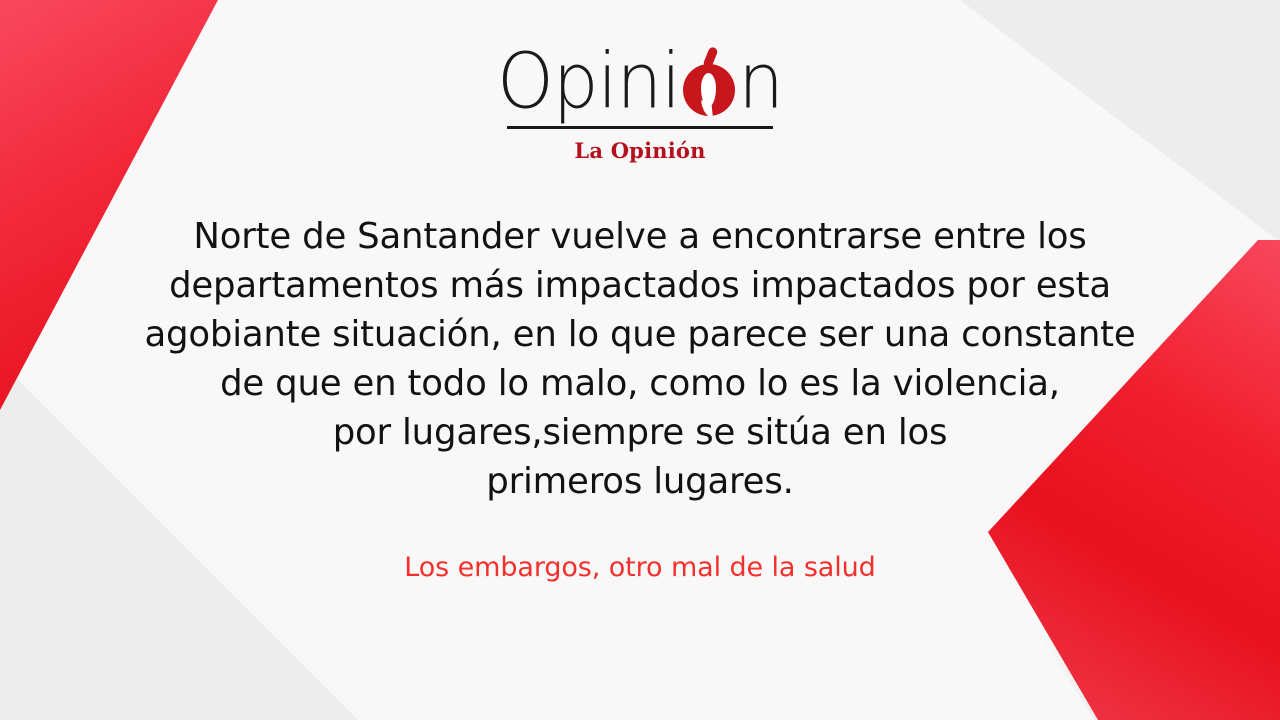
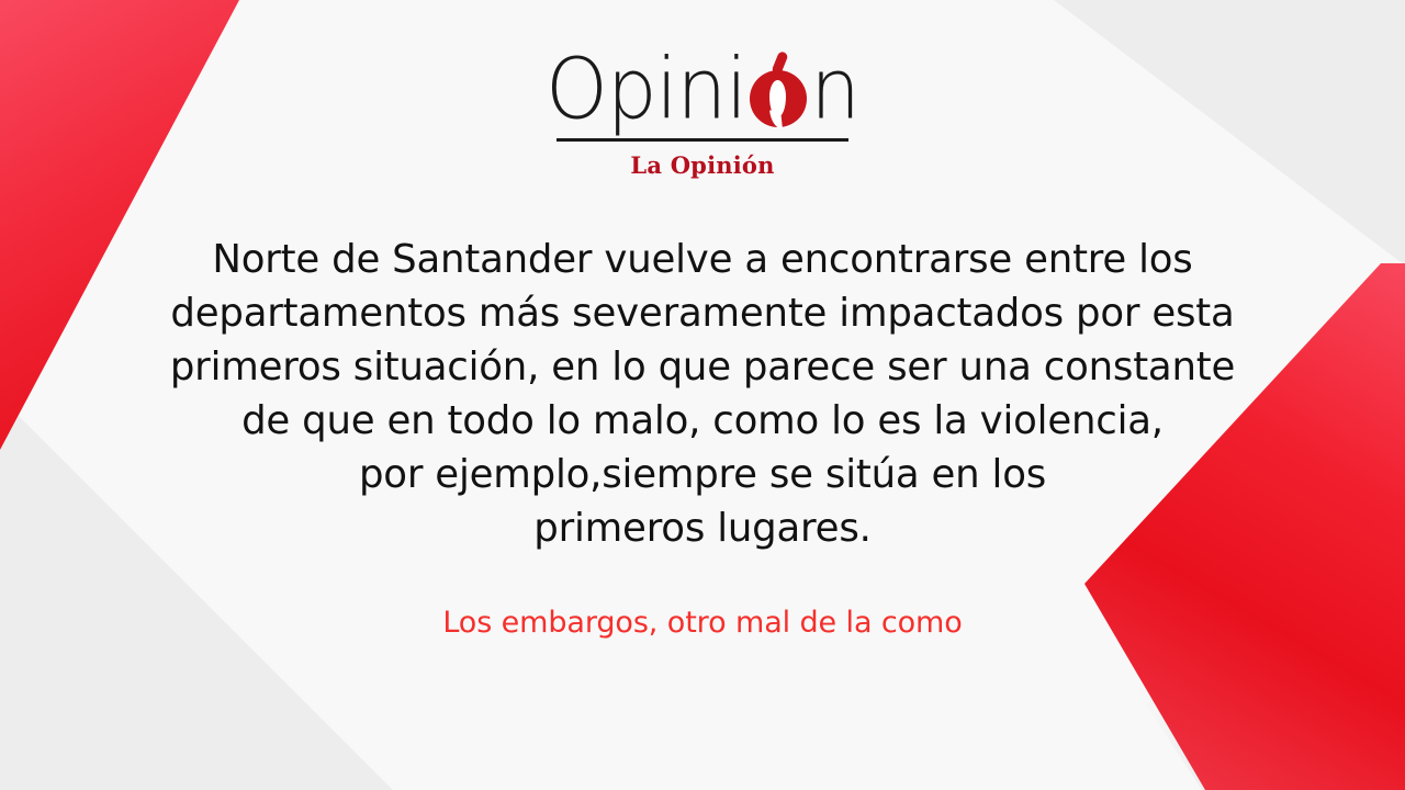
  Opini
  n
  La Opinión
  Norte de Santander vuelve a encontrarse entre los
- departamentos más impactados impactados por esta
+ departamentos más severamente impactados por esta
- agobiante situación, en lo que parece ser una constante
+ primeros situación, en lo que parece ser una constante
  de que en todo lo malo, como lo es la violencia,
- por lugares,siempre se sitúa en los
+ por ejemplo,siempre se sitúa en los
  primeros lugares.
- Los embargos, otro mal de la salud
+ Los embargos, otro mal de la como
